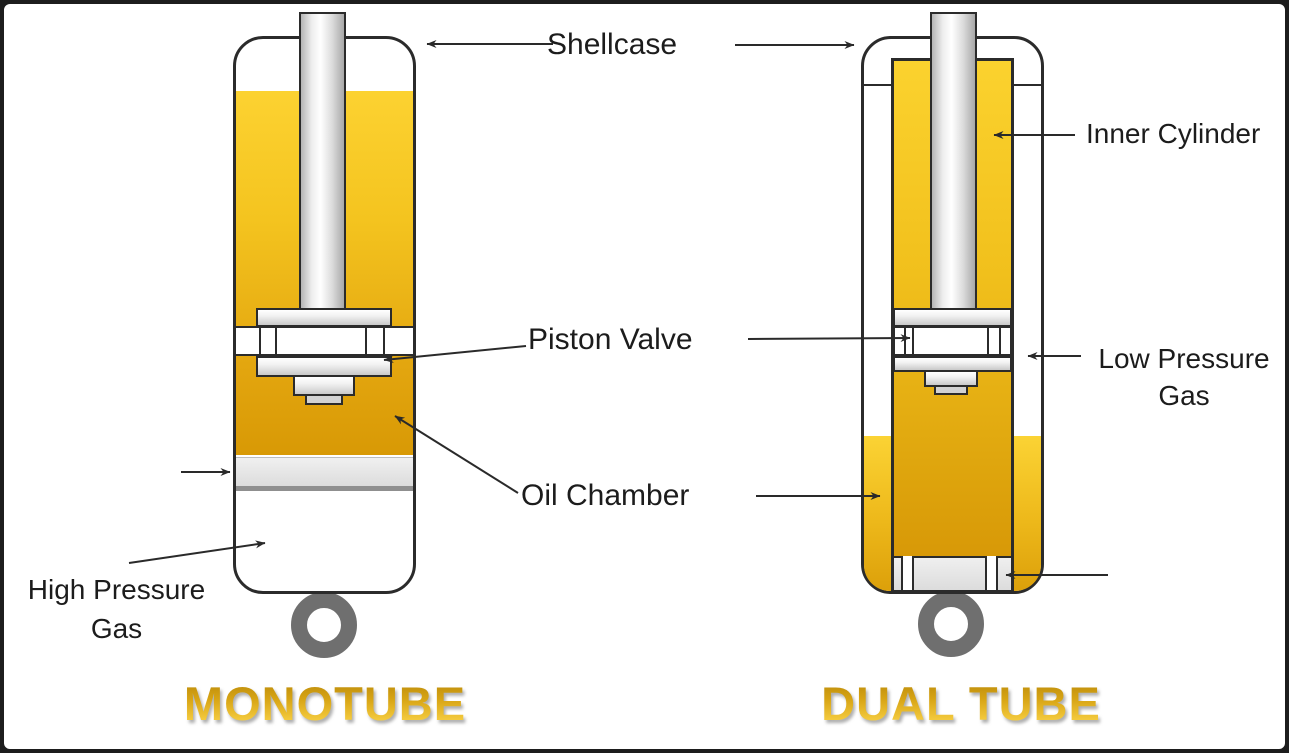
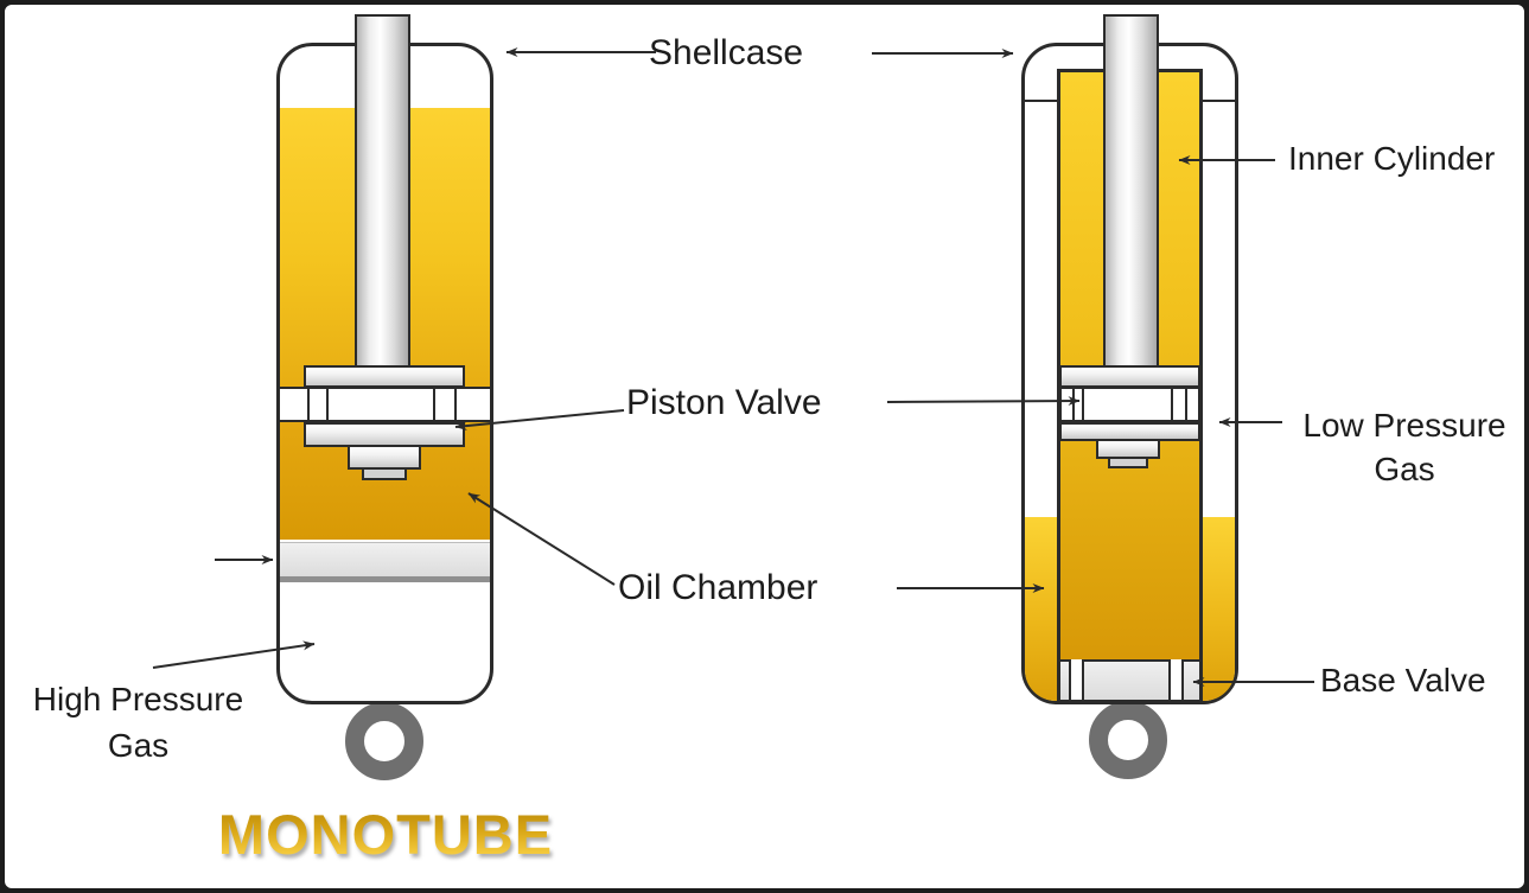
  Shellcase
  Piston Valve
  Oil Chamber
  Inner Cylinder
  Low Pressure
  Gas
  High Pressure
  Gas
+ Base Valve
  MONOTUBE
- DUAL TUBE
